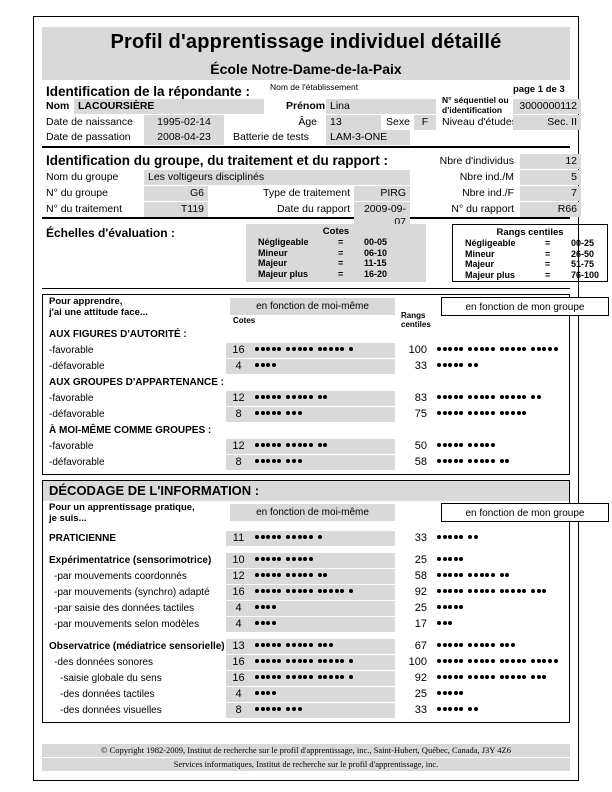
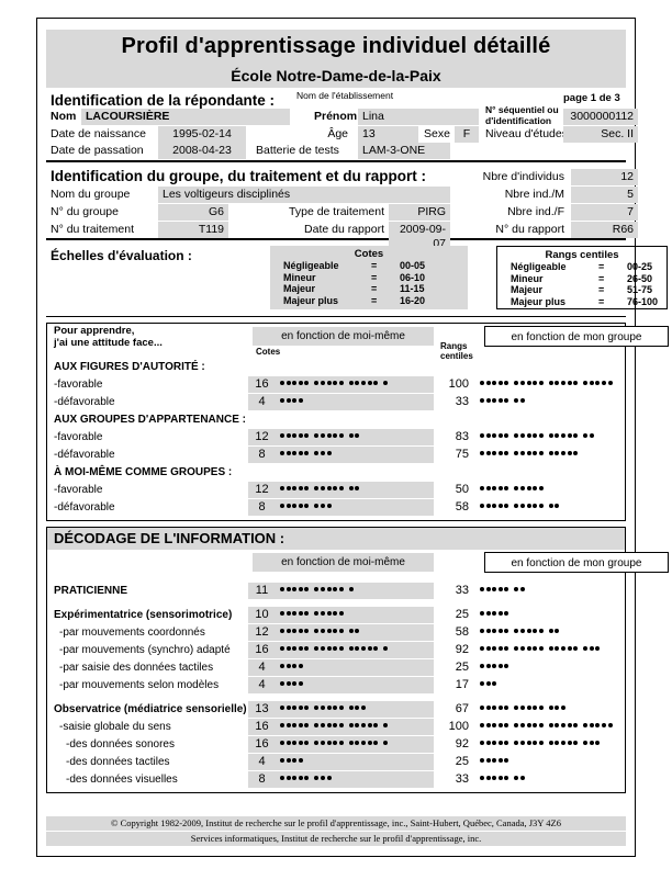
  Profil d'apprentissage individuel détaillé
  École Notre-Dame-de-la-Paix
  Identification de la répondante :
  Nom de l'établissement
  page 1 de 3
  N° séquentiel ou
  d'identification
  Nom
  LACOURSIÈRE
  Prénom
  Lina
  3000000112
  Date de naissance
  1995-02-14
  Âge
  13
  Sexe
  F
  Niveau d'étude
  Sec. II
  Date de passation
  2008-04-23
  Batterie de tests
  LAM-3-ONE
  Identification du groupe, du traitement et du rapport :
  Nbre d'individus
  12
  Nom du groupe
  Les voltigeurs disciplinés
  Nbre ind./M
  5
  N° du groupe
  G6
  Type de traitement
  PIRG
  Nbre ind./F
  7
  N° du traitement
  T119
  Date du rapport
  2009-09-07
  N° du rapport
  R66
  Échelles d'évaluation :
  Cotes
  Négligeable
  =
  00-05
  Mineur
  =
  06-10
  Majeur
  =
  11-15
  Majeur plus
  =
  16-20
  Rangs centiles
  Négligeable
  =
  00-25
  Mineur
  =
  26-50
  Majeur
  =
  51-75
  Majeur plus
  =
  76-100
  Pour apprendre,
  j'ai une attitude face...
  en fonction de moi-même
  en fonction de mon groupe
  Cotes
  Rangs
  centiles
  AUX FIGURES D'AUTORITÉ :
  -favorable
  16
  100
  -défavorable
  4
  33
  AUX GROUPES D'APPARTENANCE :
  -favorable
  12
  83
  -défavorable
  8
  75
  À MOI-MÊME COMME GROUPES :
  -favorable
  12
  50
  -défavorable
  8
  58
  DÉCODAGE DE L'INFORMATION :
- Pour un apprentissage pratique,
- je suis...
  en fonction de moi-même
  en fonction de mon groupe
  PRATICIENNE
  11
  33
  Expérimentatrice (sensorimotrice)
  10
  25
  -par mouvements coordonnés
  12
  58
  -par mouvements (synchro) adapté
  16
  92
  -par saisie des données tactiles
  4
  25
  -par mouvements selon modèles
  4
  17
  Observatrice (médiatrice sensorielle)
  13
  67
- -des données sonores
+ -saisie globale du sens
  16
  100
- -saisie globale du sens
+ -des données sonores
  16
  92
  -des données tactiles
  4
  25
  -des données visuelles
  8
  33
  © Copyright 1982-2009, Institut de recherche sur le profil d'apprentissage, inc., Saint-Hubert, Québec, Canada, J3Y 4Z6
  Services informatiques, Institut de recherche sur le profil d'apprentissage, inc.
